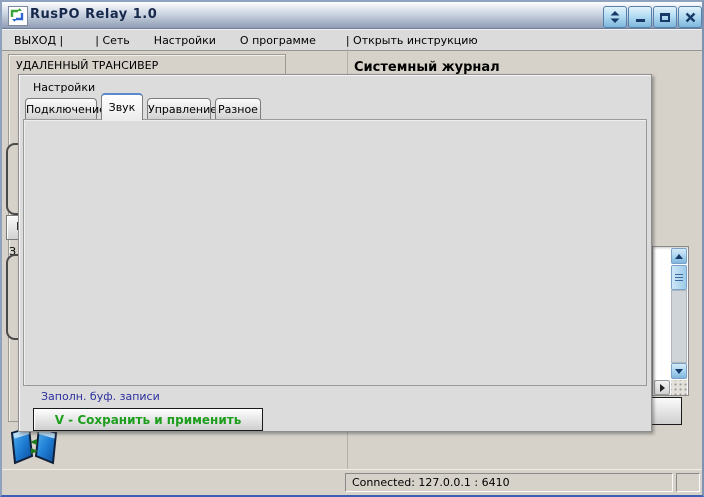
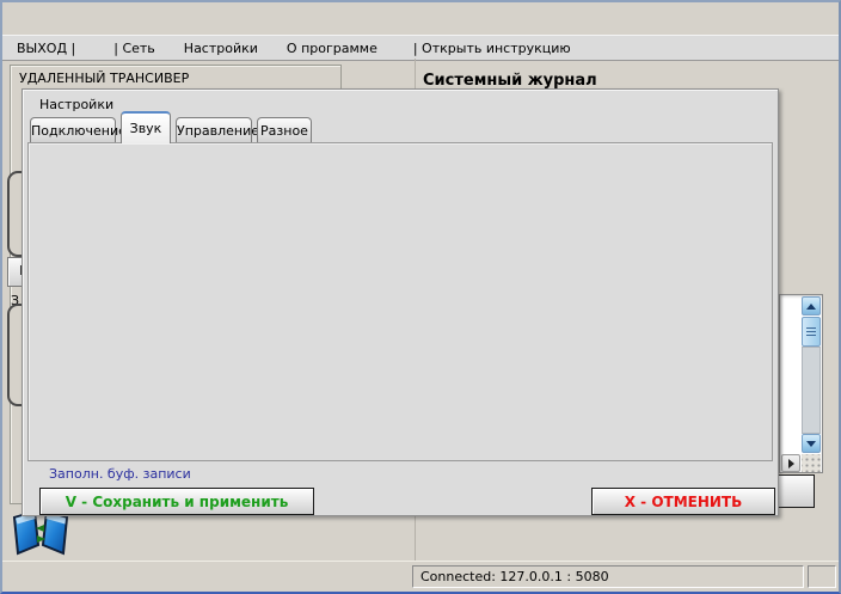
- RusPO Relay 1.0
  ВЫХОД |
  | Сеть
  Настройки
  О программе
  | Открыть инструкцию
  УДАЛЕННЫЙ ТРАНСИВЕР
  Системный журнал
  З
  Настройки
  Подключени
  Звук
  Управление
  Разное
  Заполн. буф. записи
  V - Сохранить и применить
+ X - ОТМЕНИТЬ
- Connected: 127.0.0.1 : 6410
+ Connected: 127.0.0.1 : 5080
